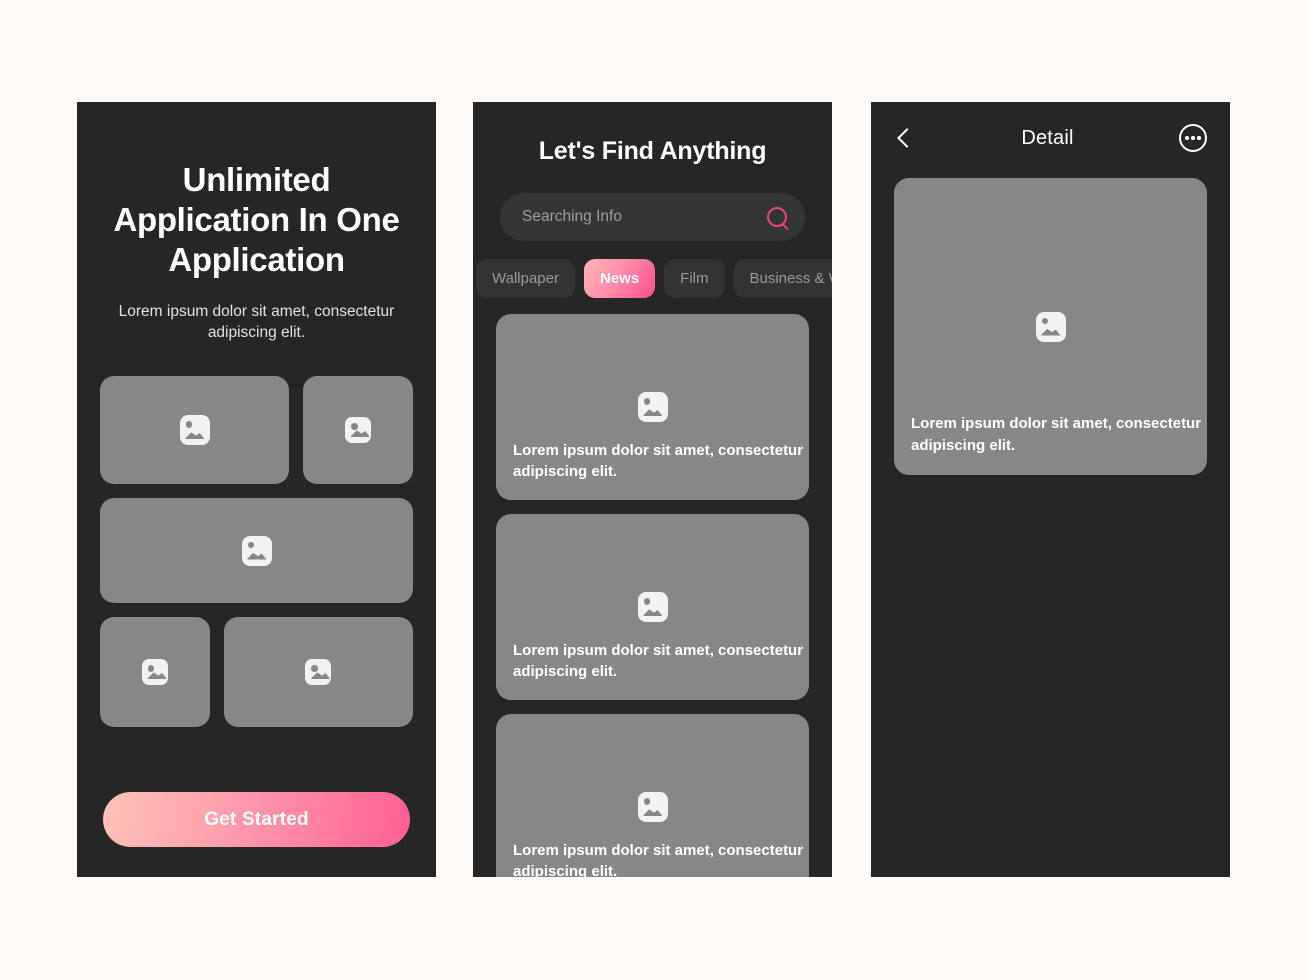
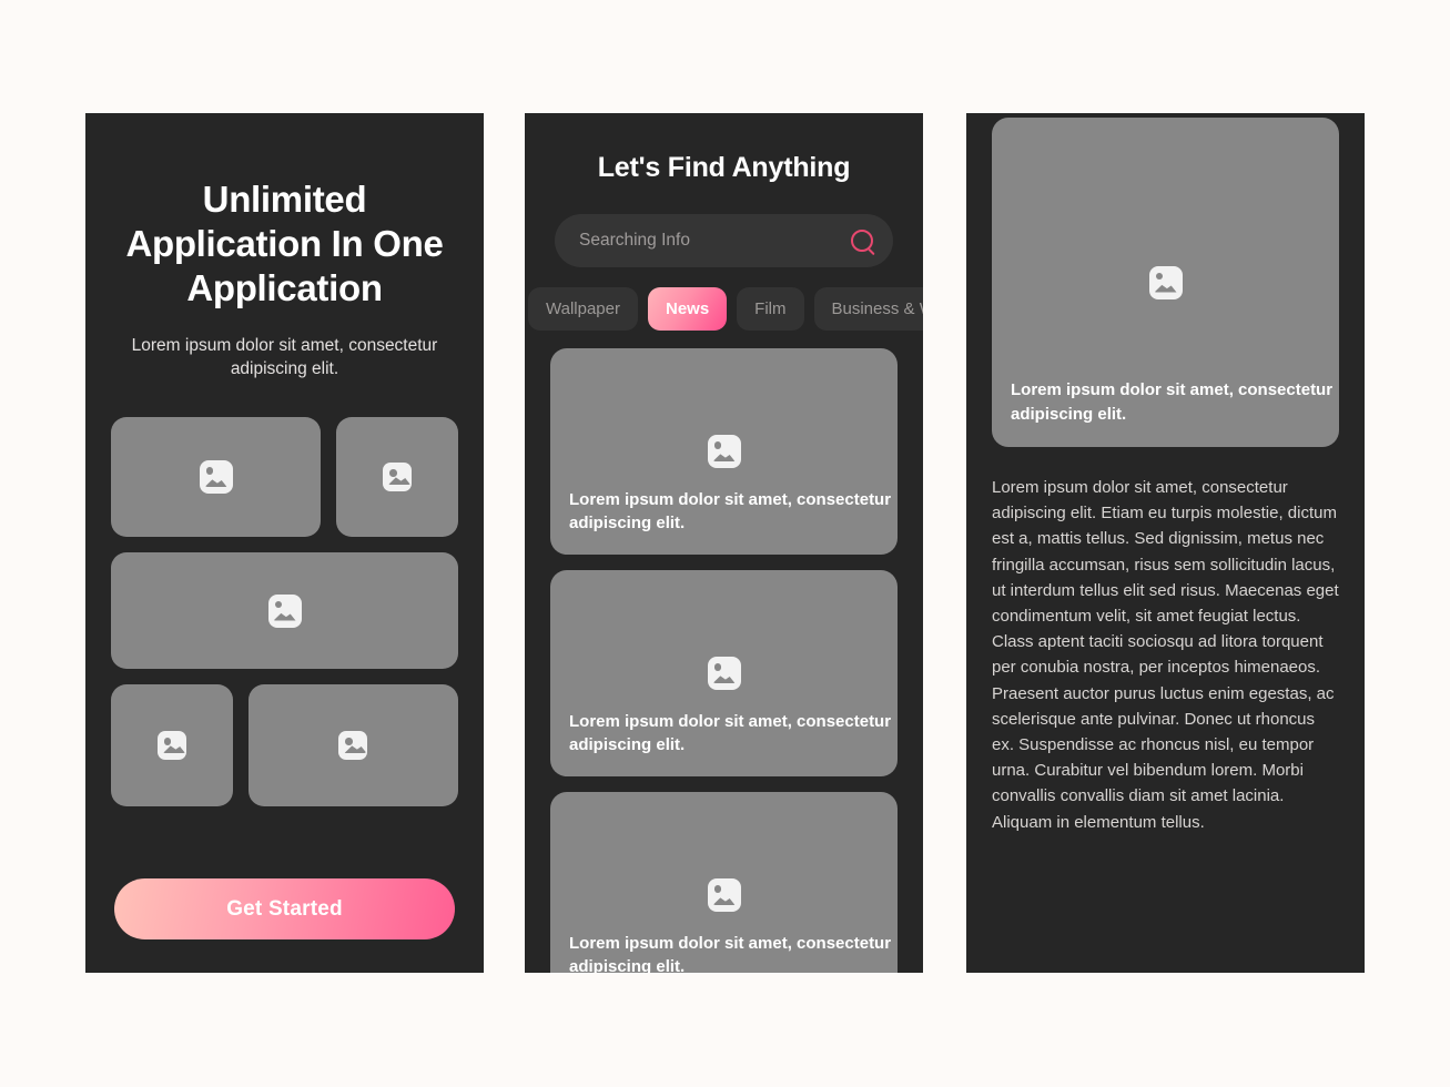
  Unlimited Application In One Application
  Lorem ipsum dolor sit amet, consectetur adipiscing elit.
  Get Started
  Let's Find Anything
  Searching Info
  Wallpaper
  News
  Film
  Lorem ipsum dolor sit amet, consectetur adipiscing elit.
  Lorem ipsum dolor sit amet, consectetur adipiscing elit.
  Lorem ipsum dolor sit amet, consectetur adipiscing elit.
- Detail
  Lorem ipsum dolor sit amet, consectetur adipiscing elit.
+ Lorem ipsum dolor sit amet, consectetur adipiscing elit. Etiam eu turpis molestie, dictum est a, mattis tellus. Sed dignissim, metus nec fringilla accumsan, risus sem sollicitudin lacus, ut interdum tellus elit sed risus. Maecenas eget condimentum velit, sit amet feugiat lectus. Class aptent taciti sociosqu ad litora torquent per conubia nostra, per inceptos himenaeos. Praesent auctor purus luctus enim egestas, ac scelerisque ante pulvinar. Donec ut rhoncus ex. Suspendisse ac rhoncus nisl, eu tempor urna. Curabitur vel bibendum lorem. Morbi convallis convallis diam sit amet lacinia. Aliquam in elementum tellus.
